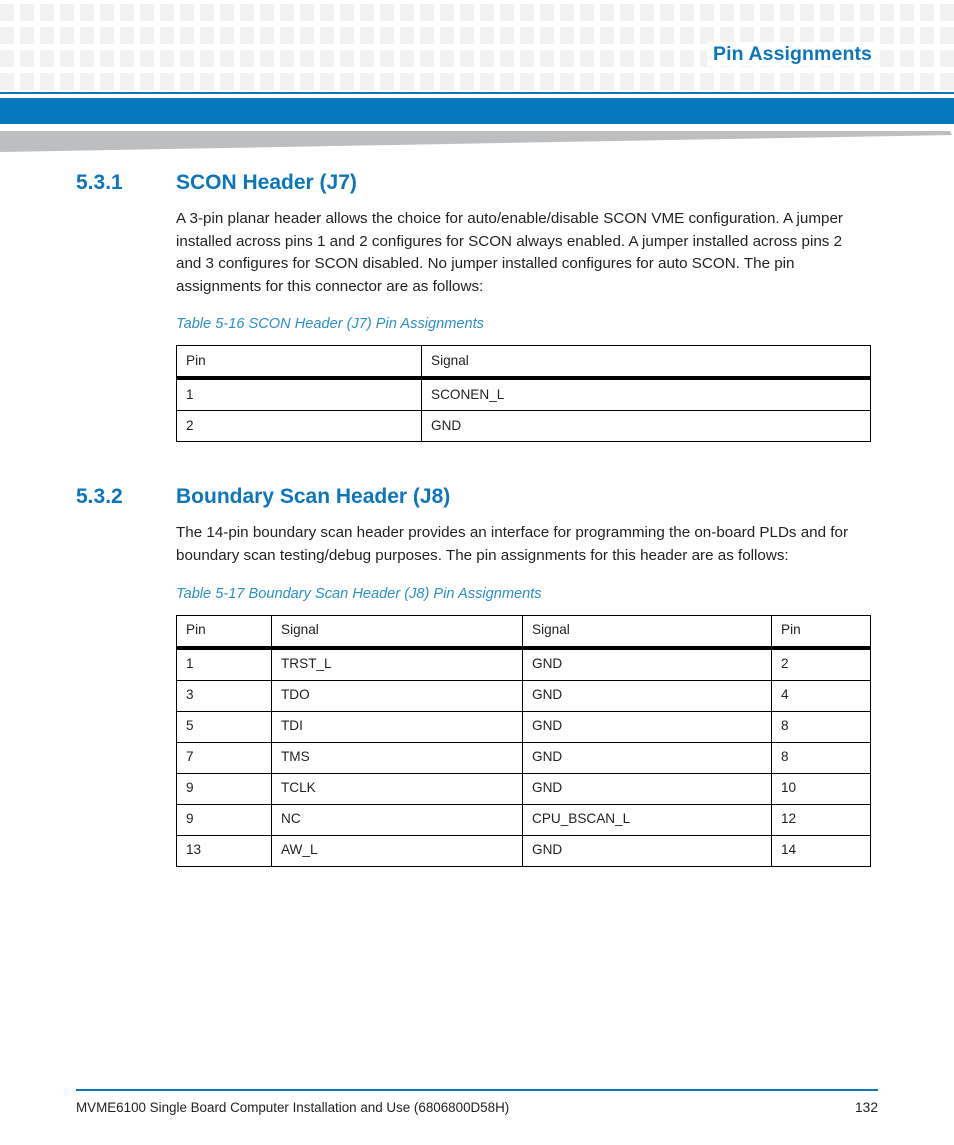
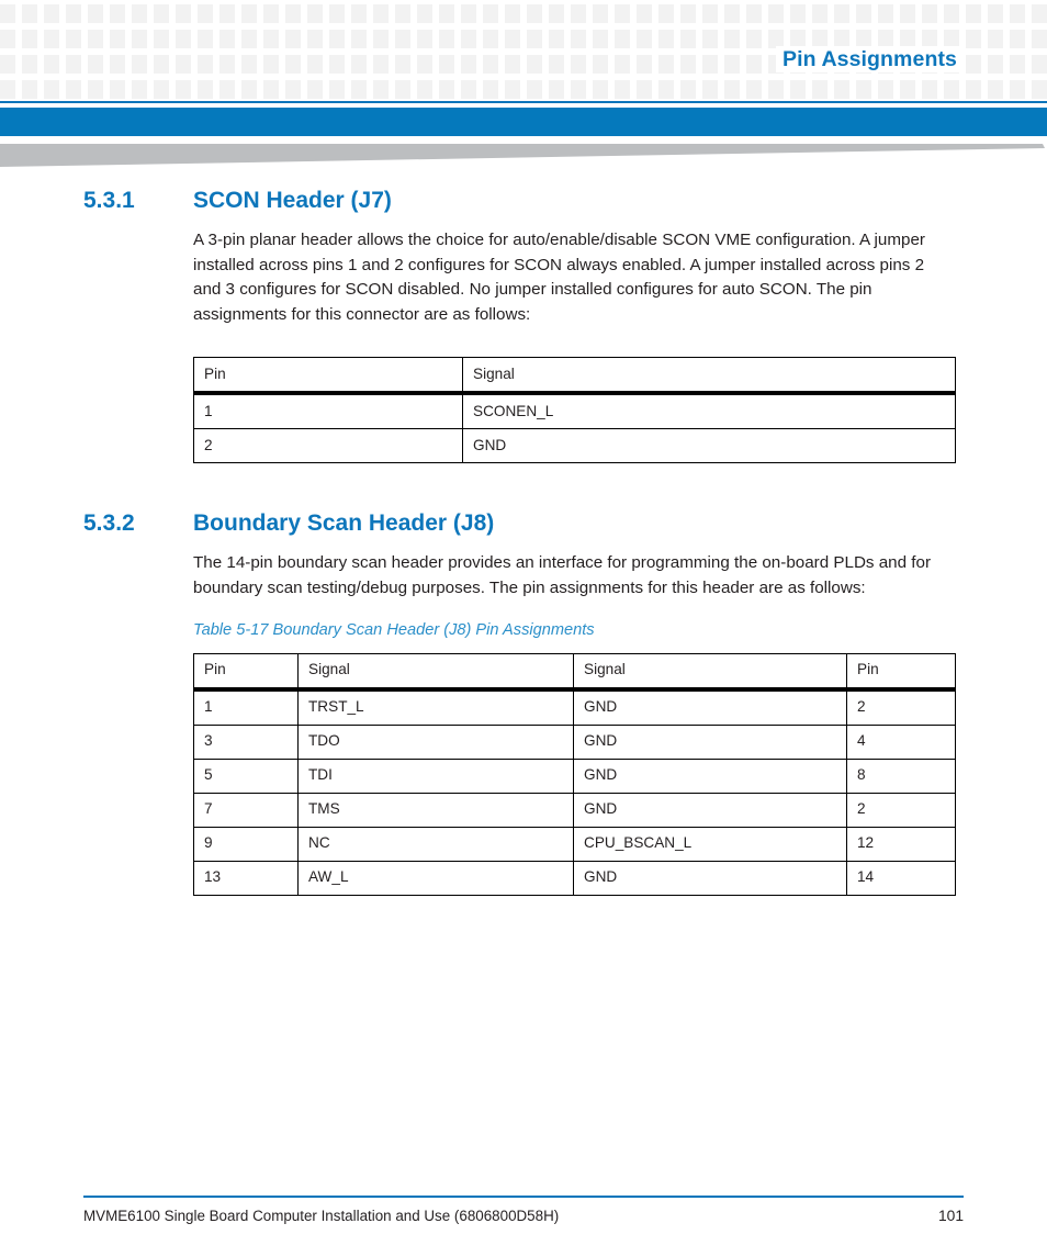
  Pin Assignments
  5.3.1
  SCON Header (J7)
  A 3-pin planar header allows the choice for auto/enable/disable SCON VME configuration. A jumper installed across pins 1 and 2 configures for SCON always enabled. A jumper installed across pins 2 and 3 configures for SCON disabled. No jumper installed configures for auto SCON. The pin assignments for this connector are as follows:
- Table 5-16 SCON Header (J7) Pin Assignments
  Pin	Signal
  1	SCONEN_L
  2	GND
  5.3.2
  Boundary Scan Header (J8)
  The 14-pin boundary scan header provides an interface for programming the on-board PLDs and for boundary scan testing/debug purposes. The pin assignments for this header are as follows:
  Table 5-17 Boundary Scan Header (J8) Pin Assignments
  Pin	Signal	Signal	Pin
  1	TRST_L	GND	2
  3	TDO	GND	4
  5	TDI	GND	8
- 7	TMS	GND	8
+ 7	TMS	GND	2
- 9	TCLK	GND	10
  9	NC	CPU_BSCAN_L	12
  13	AW_L	GND	14
  MVME6100 Single Board Computer Installation and Use (6806800D58H)
- 132
+ 101
